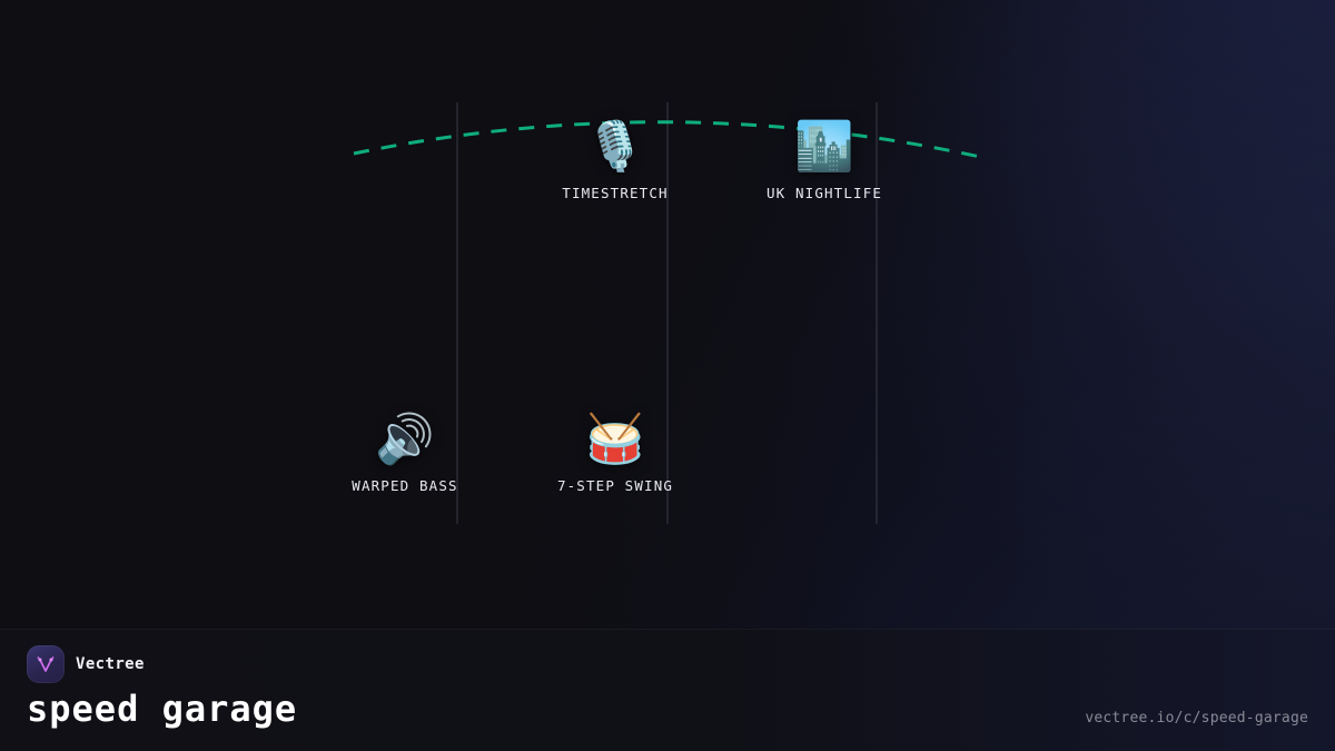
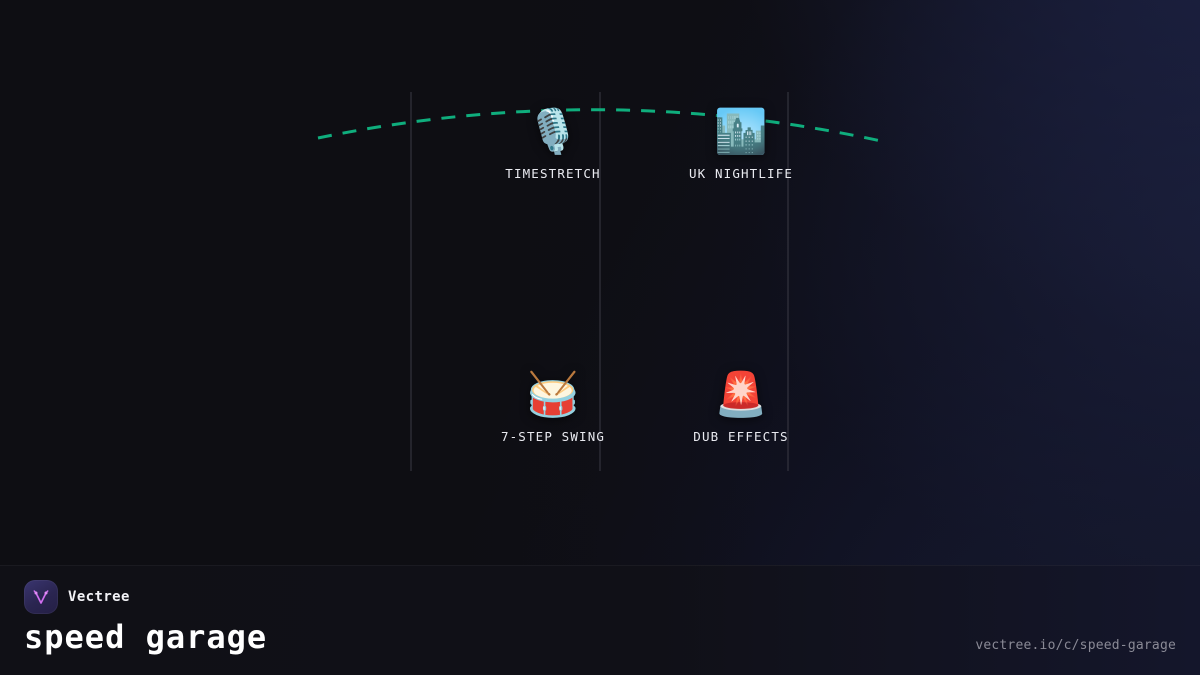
  🎙️
  TIMESTRETCH
  🏙️
  UK NIGHTLIFE
- 🔊
- WARPED BASS
  🥁
  7-STEP SWING
+ 🚨
+ DUB EFFECTS
  Vectree
  speed garage
  vectree.io/c/speed-garage
